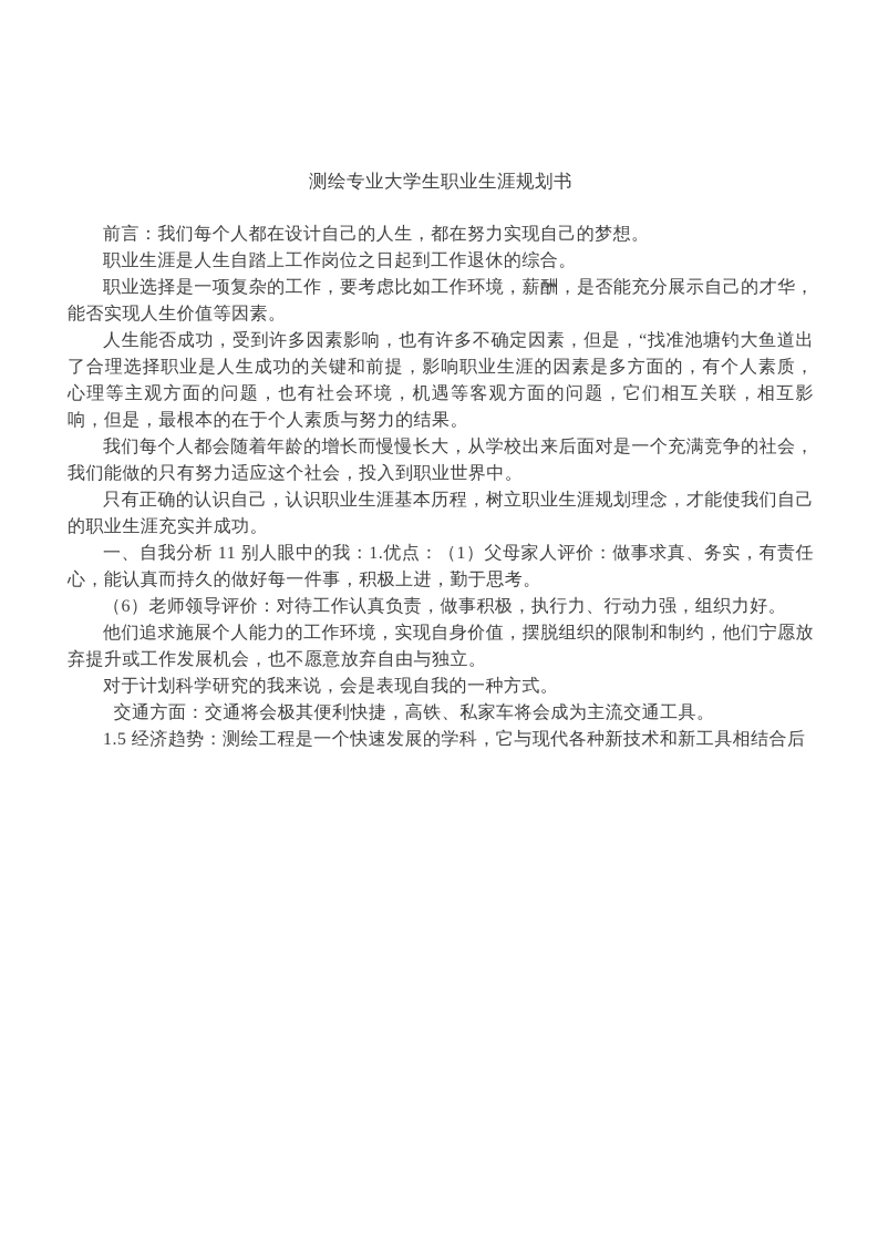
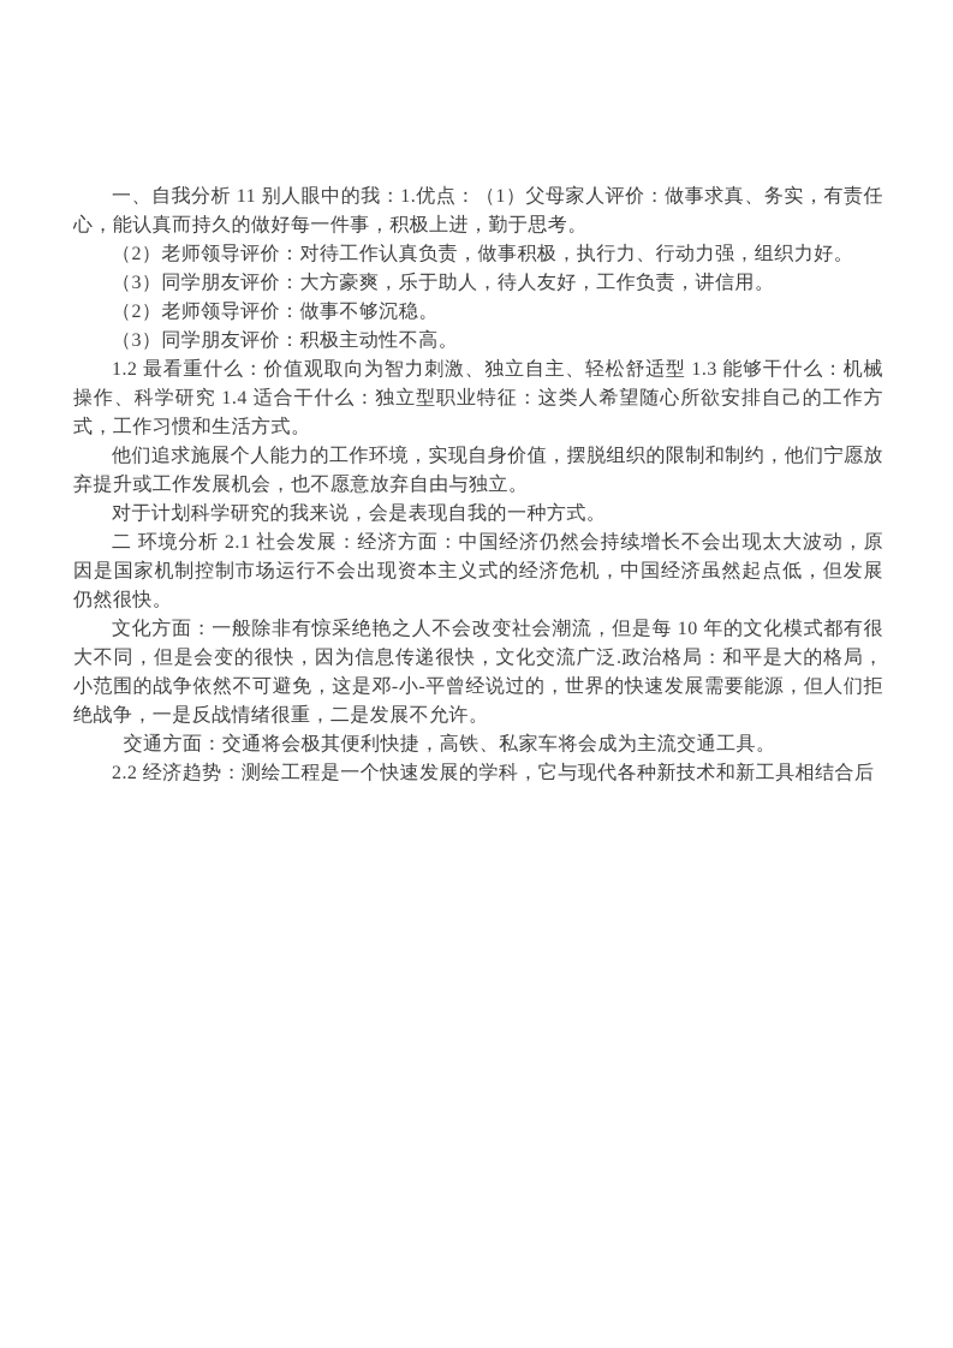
- 测绘专业大学生职业生涯规划书
- 前言：我们每个人都在设计自己的人生，都在努力实现自己的梦想。
- 职业生涯是人生自踏上工作岗位之日起到工作退休的综合。
- 职业选择是一项复杂的工作，要考虑比如工作环境，薪酬，是否能充分展示自己的才华，能否实现人生价值等因素。
- 人生能否成功，受到许多因素影响，也有许多不确定因素，但是，“找准池塘钓大鱼道出了合理选择职业是人生成功的关键和前提，影响职业生涯的因素是多方面的，有个人素质，心理等主观方面的问题，也有社会环境，机遇等客观方面的问题，它们相互关联，相互影响，但是，最根本的在于个人素质与努力的结果。
- 我们每个人都会随着年龄的增长而慢慢长大，从学校出来后面对是一个充满竞争的社会，我们能做的只有努力适应这个社会，投入到职业世界中。
- 只有正确的认识自己，认识职业生涯基本历程，树立职业生涯规划理念，才能使我们自己的职业生涯充实并成功。
  一、自我分析 11 别人眼中的我：1.优点：（1）父母家人评价：做事求真、务实，有责任心，能认真而持久的做好每一件事，积极上进，勤于思考。
- （6）老师领导评价：对待工作认真负责，做事积极，执行力、行动力强，组织力好。
+ （2）老师领导评价：对待工作认真负责，做事积极，执行力、行动力强，组织力好。
+ （3）同学朋友评价：大方豪爽，乐于助人，待人友好，工作负责，讲信用。
+ （2）老师领导评价：做事不够沉稳。
+ （3）同学朋友评价：积极主动性不高。
+ 1.2 最看重什么：价值观取向为智力刺激、独立自主、轻松舒适型 1.3 能够干什么：机械操作、科学研究 1.4 适合干什么：独立型职业特征：这类人希望随心所欲安排自己的工作方式，工作习惯和生活方式。
  他们追求施展个人能力的工作环境，实现自身价值，摆脱组织的限制和制约，他们宁愿放弃提升或工作发展机会，也不愿意放弃自由与独立。
  对于计划科学研究的我来说，会是表现自我的一种方式。
+ 二 环境分析 2.1 社会发展：经济方面：中国经济仍然会持续增长不会出现太大波动，原因是国家机制控制市场运行不会出现资本主义式的经济危机，中国经济虽然起点低，但发展仍然很快。
+ 文化方面：一般除非有惊采绝艳之人不会改变社会潮流，但是每 10 年的文化模式都有很大不同，但是会变的很快，因为信息传递很快，文化交流广泛.政治格局：和平是大的格局，小范围的战争依然不可避免，这是邓-小-平曾经说过的，世界的快速发展需要能源，但人们拒绝战争，一是反战情绪很重，二是发展不允许。
  交通方面：交通将会极其便利快捷，高铁、私家车将会成为主流交通工具。
- 1.5 经济趋势：测绘工程是一个快速发展的学科，它与现代各种新技术和新工具相结合后
+ 2.2 经济趋势：测绘工程是一个快速发展的学科，它与现代各种新技术和新工具相结合后
